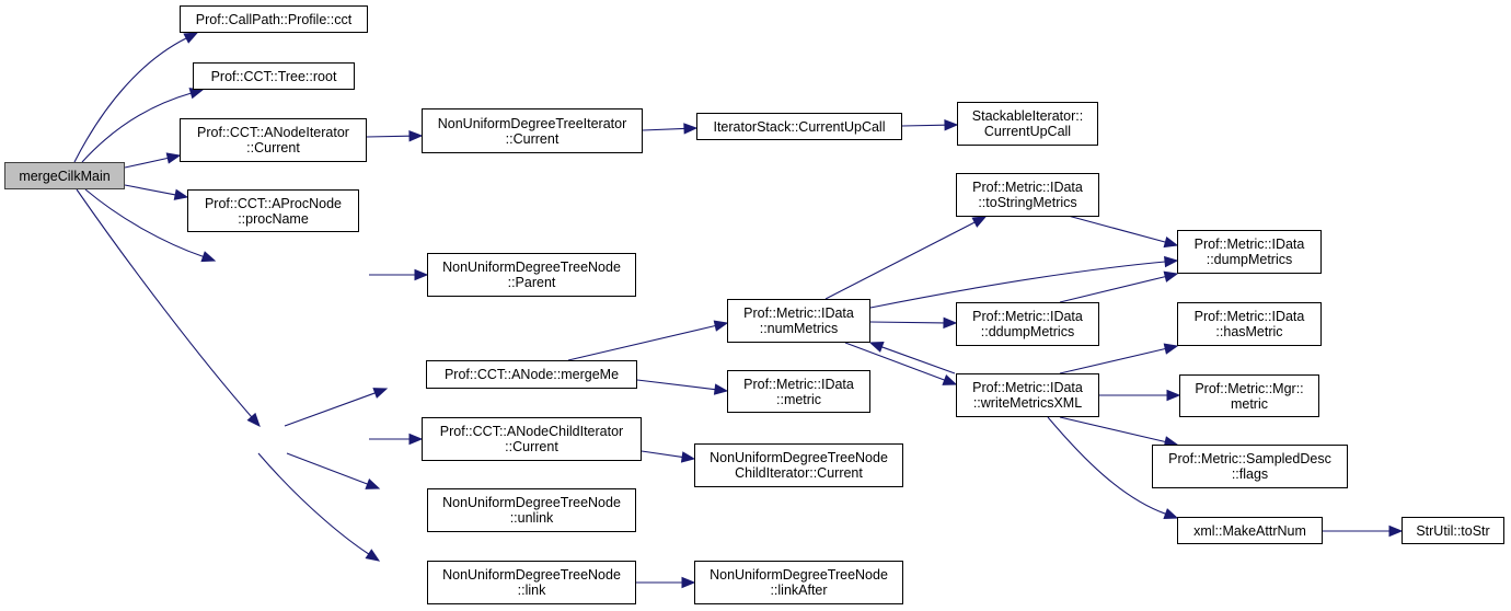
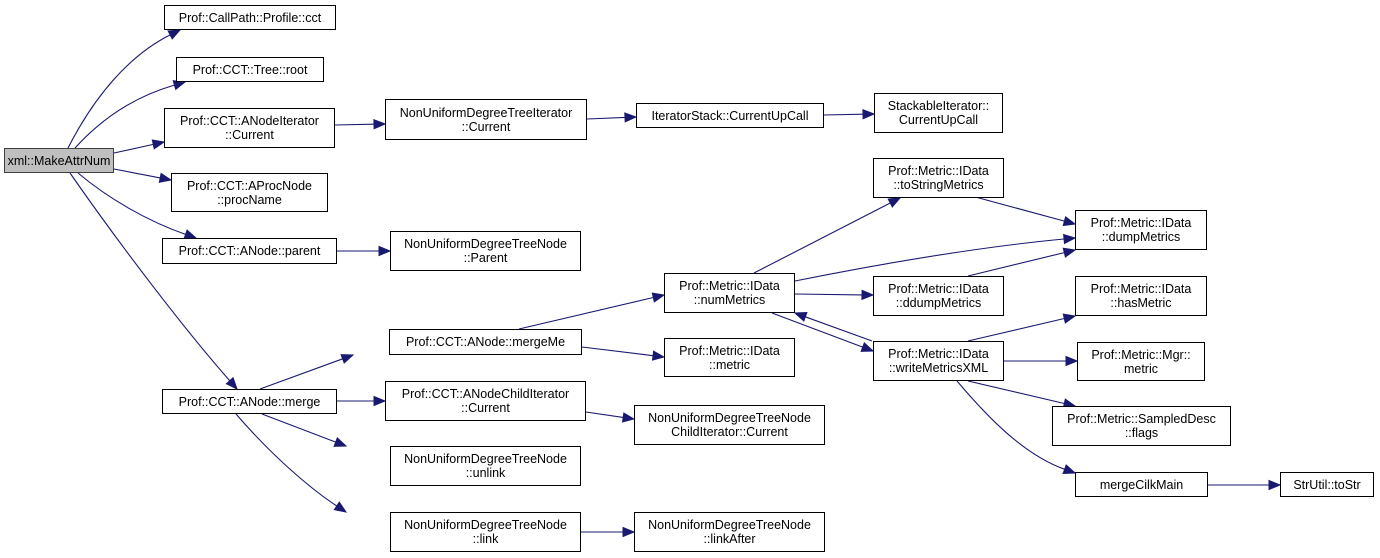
- mergeCilkMain
+ xml::MakeAttrNum
  Prof::CallPath::Profile::cct
  Prof::CCT::Tree::root
  Prof::CCT::ANodeIterator
  ::Current
  Prof::CCT::AProcNode
  ::procName
+ Prof::CCT::ANode::parent
+ Prof::CCT::ANode::merge
  NonUniformDegreeTreeIterator
  ::Current
  NonUniformDegreeTreeNode
  ::Parent
  Prof::CCT::ANode::mergeMe
  Prof::CCT::ANodeChildIterator
  ::Current
  NonUniformDegreeTreeNode
  ::unlink
  NonUniformDegreeTreeNode
  ::link
  IteratorStack::CurrentUpCall
  StackableIterator::
  CurrentUpCall
  Prof::Metric::IData
  ::numMetrics
  Prof::Metric::IData
  ::metric
  NonUniformDegreeTreeNode
  ChildIterator::Current
  NonUniformDegreeTreeNode
  ::linkAfter
  Prof::Metric::IData
  ::toStringMetrics
  Prof::Metric::IData
  ::ddumpMetrics
  Prof::Metric::IData
  ::writeMetricsXML
  Prof::Metric::IData
  ::dumpMetrics
  Prof::Metric::IData
  ::hasMetric
  Prof::Metric::Mgr::
  metric
  Prof::Metric::SampledDesc
  ::flags
- xml::MakeAttrNum
+ mergeCilkMain
  StrUtil::toStr
